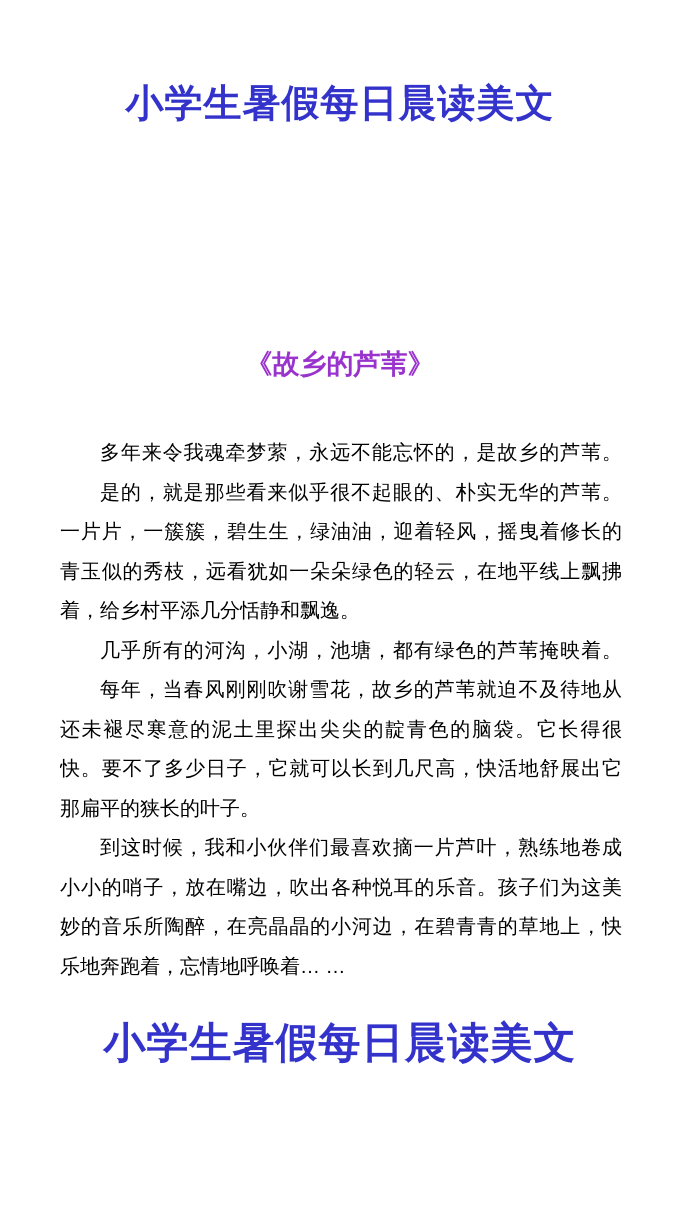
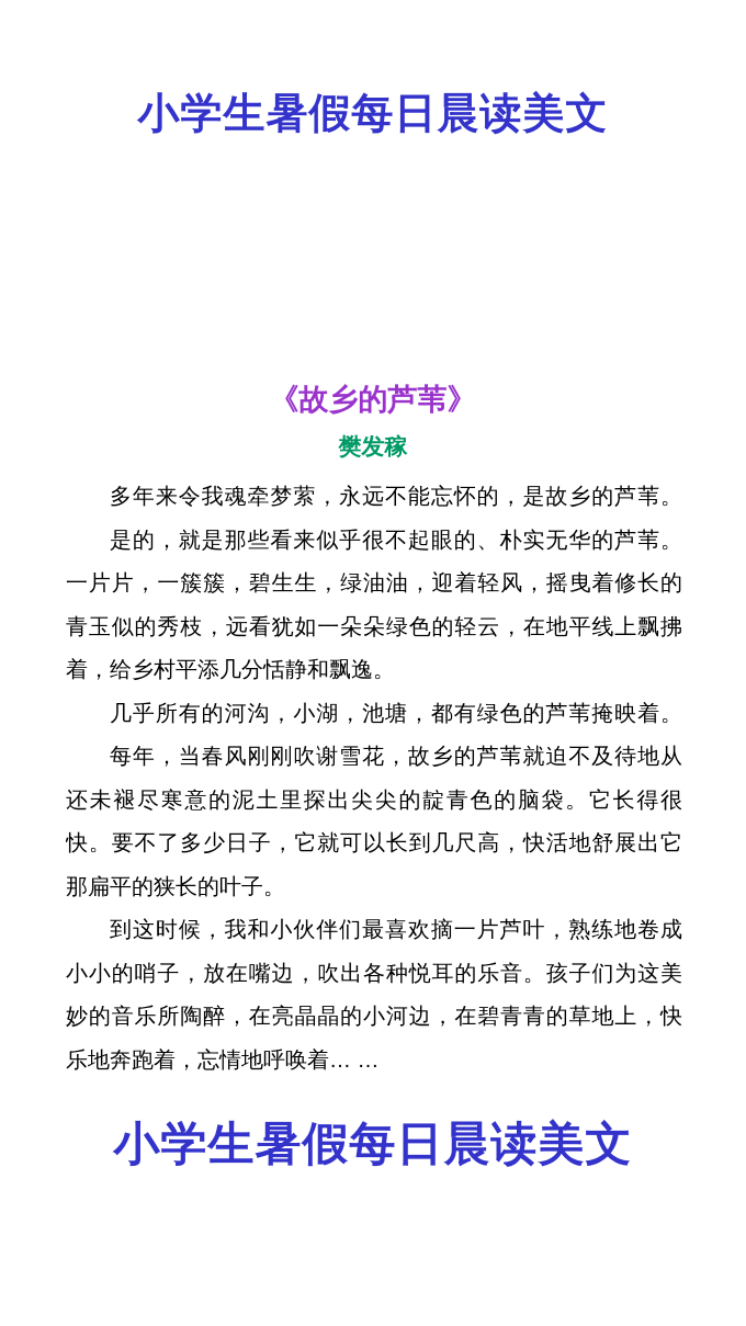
  小学生暑假每日晨读美文
  《故乡的芦苇》
+ 樊发稼
  多年来令我魂牵梦萦，永远不能忘怀的，是故乡的芦苇。
  是的，就是那些看来似乎很不起眼的、朴实无华的芦苇。
  一片片，一簇簇，碧生生，绿油油，迎着轻风，摇曳着修长的
  青玉似的秀枝，远看犹如一朵朵绿色的轻云，在地平线上飘拂
  着，给乡村平添几分恬静和飘逸。
  几乎所有的河沟，小湖，池塘，都有绿色的芦苇掩映着。
  每年，当春风刚刚吹谢雪花，故乡的芦苇就迫不及待地从
  还未褪尽寒意的泥土里探出尖尖的靛青色的脑袋。它长得很
  快。要不了多少日子，它就可以长到几尺高，快活地舒展出它
  那扁平的狭长的叶子。
  到这时候，我和小伙伴们最喜欢摘一片芦叶，熟练地卷成
  小小的哨子，放在嘴边，吹出各种悦耳的乐音。孩子们为这美
  妙的音乐所陶醉，在亮晶晶的小河边，在碧青青的草地上，快
  乐地奔跑着，忘情地呼唤着… …
  小学生暑假每日晨读美文
